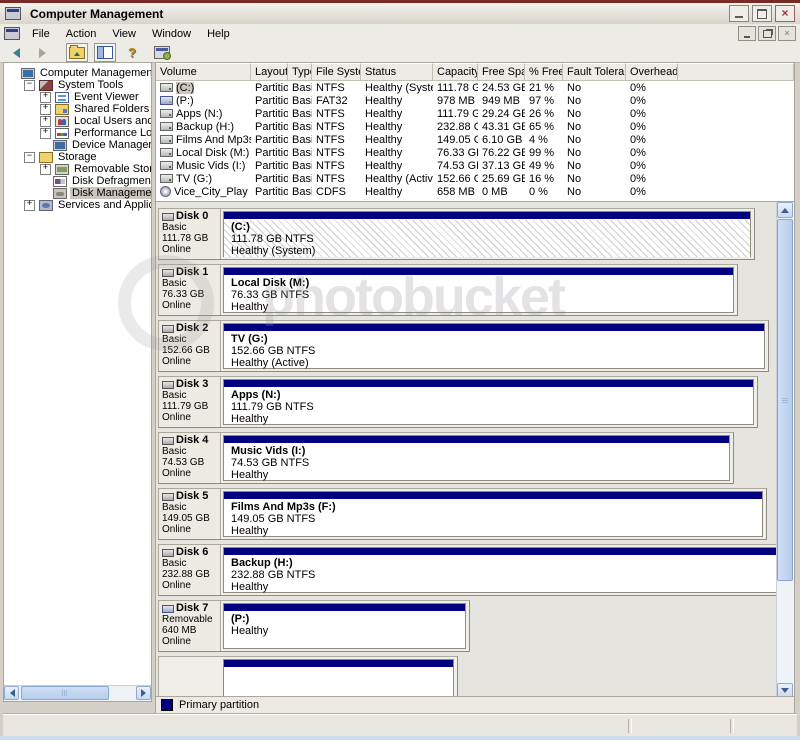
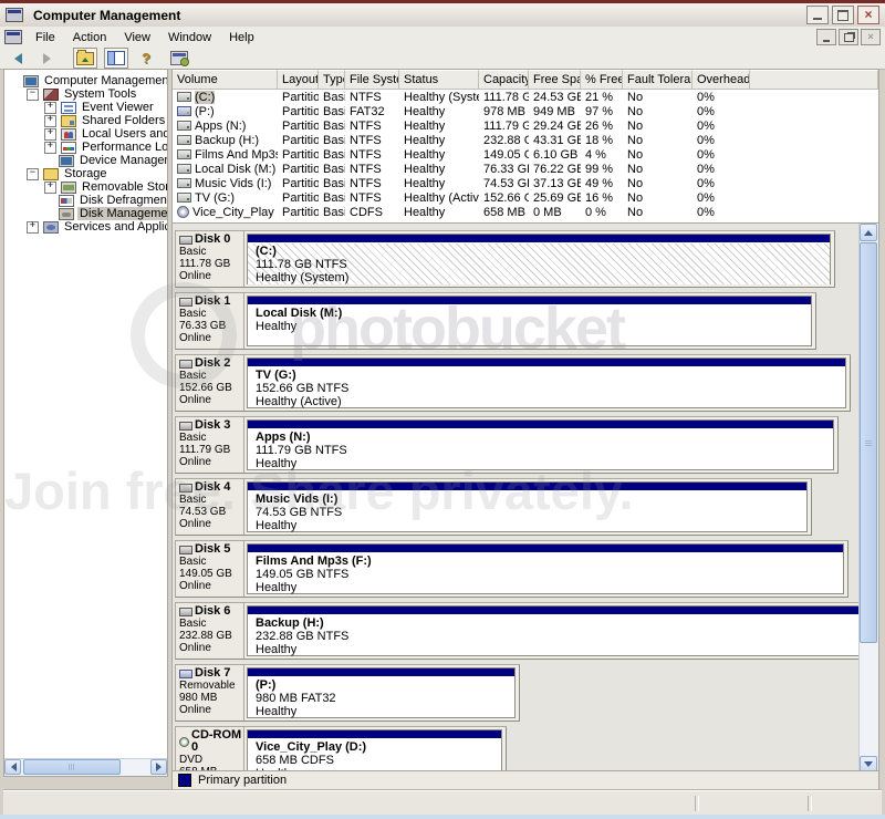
  Computer Management
  ×
  File
  Action
  View
  Window
  Help
  ×
  ?
  −
  System Tools
  +
  Event Viewer
  +
  Shared Folders
  +
  +
  Device Manager
  −
  Storage
  +
  Removable Sto
  Disk Defragmen
  Disk Manageme
  +
  Volume
  Layout
  Typ
  File Syst
  Status
  Capacity
  Free Spa
  % Free
  Fault Tolera
  Overhead
  (C:)
  Partitio
  NTFS
  Healthy (Syst
  111.78 G
  24.53 GB
  21 %
  No
  0%
  (P:)
  Partitio
  FAT32
  Healthy
  978 MB
  949 MB
  97 %
  No
  0%
  Apps (N:)
  Partitio
  NTFS
  Healthy
  111.79 G
  29.24 GB
  26 %
  No
  0%
  Backup (H:)
  Partitio
  NTFS
  Healthy
  232.88 G
  43.31 GB
- 65 %
+ 18 %
  No
  0%
  Partitio
  NTFS
  Healthy
  149.05 G
  6.10 GB
  4 %
  No
  0%
  Local Disk (M:)
  Partitio
  NTFS
  Healthy
  76.33 G
  76.22 GB
  99 %
  No
  0%
  Music Vids (I:)
  Partitio
  NTFS
  Healthy
  74.53 G
  37.13 GB
  49 %
  No
  0%
  TV (G:)
  Partitio
  NTFS
  Healthy (Activ
  152.66 G
  25.69 GB
  16 %
  No
  0%
  Vice_City_Play
  Partitio
  CDFS
  Healthy
  658 MB
  0 MB
  0 %
  No
  0%
  Disk 0
  Basic
  111.78 GB
  Online
  (C:)
  111.78 GB NTFS
  Healthy (System)
  Disk 1
  Basic
  76.33 GB
  Online
  Local Disk (M:)
- 76.33 GB NTFS
  Healthy
  Disk 2
  Basic
  152.66 GB
  Online
  TV (G:)
  152.66 GB NTFS
  Healthy (Active)
  Disk 3
  Basic
  111.79 GB
  Online
  Apps (N:)
  111.79 GB NTFS
  Healthy
  Disk 4
  Basic
  74.53 GB
  Online
  Music Vids (I:)
  74.53 GB NTFS
  Healthy
  Disk 5
  Basic
  149.05 GB
  Online
  Films And Mp3s (F:)
  149.05 GB NTFS
  Healthy
  Disk 6
  Basic
  232.88 GB
  Online
  Backup (H:)
  232.88 GB NTFS
  Healthy
  Disk 7
  Removable
- 640 MB
+ 980 MB
  Online
  (P:)
+ 980 MB FAT32
  Healthy
+ CD-ROM 0
+ DVD
+ Vice_City_Play (D:)
+ 658 MB CDFS
  Primary partition
  photobucket
+ Join free. Share privately.
